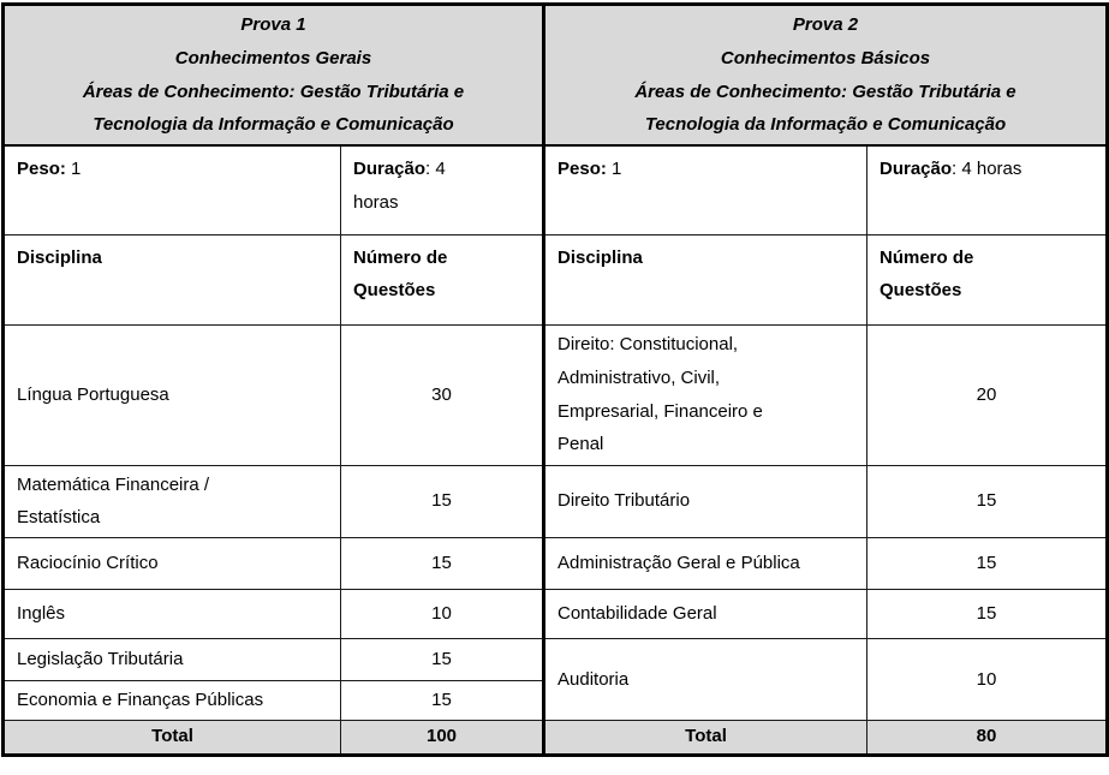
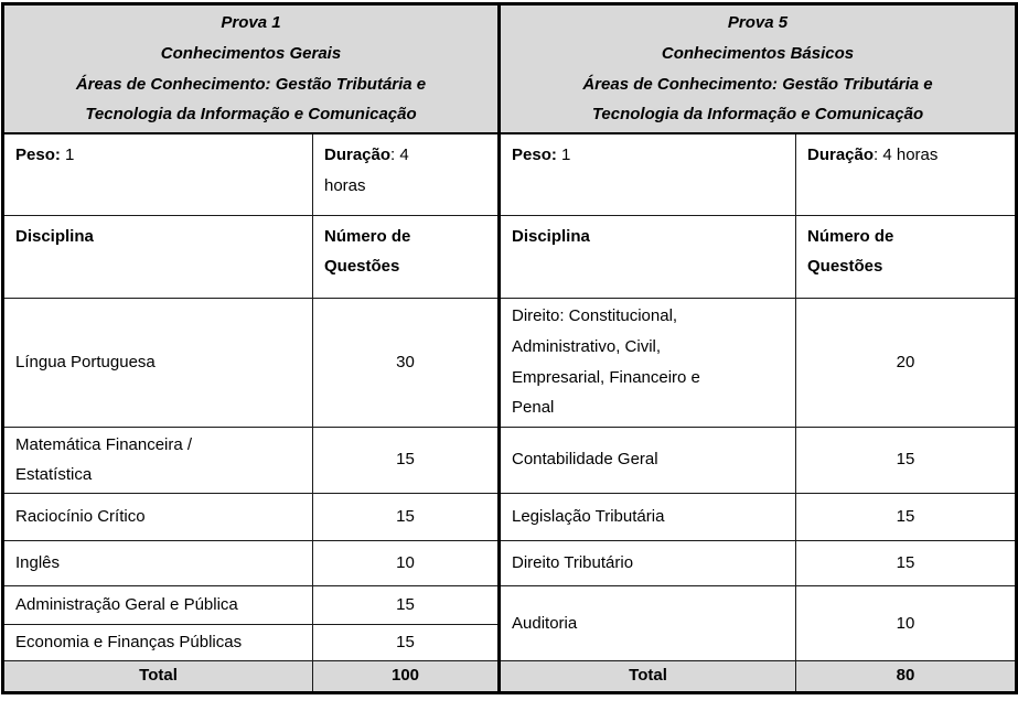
- Prova 1 Conhecimentos Gerais Áreas de Conhecimento: Gestão Tributária e Tecnologia da Informação e Comunicação	Prova 2 Conhecimentos Básicos Áreas de Conhecimento: Gestão Tributária e Tecnologia da Informação e Comunicação
+ Prova 1 Conhecimentos Gerais Áreas de Conhecimento: Gestão Tributária e Tecnologia da Informação e Comunicação	Prova 5 Conhecimentos Básicos Áreas de Conhecimento: Gestão Tributária e Tecnologia da Informação e Comunicação
  Peso: 1	Duração: 4 horas	Peso: 1	Duração: 4 horas
  Disciplina	Número de Questões	Disciplina	Número de Questões
  Língua Portuguesa	30	Direito: Constitucional, Administrativo, Civil, Empresarial, Financeiro e Penal	20
- Matemática Financeira / Estatística	15	Direito Tributário	15
+ Matemática Financeira / Estatística	15	Contabilidade Geral	15
- Raciocínio Crítico	15	Administração Geral e Pública	15
+ Raciocínio Crítico	15	Legislação Tributária	15
- Inglês	10	Contabilidade Geral	15
+ Inglês	10	Direito Tributário	15
- Legislação Tributária	15	Auditoria	10
+ Administração Geral e Pública	15	Auditoria	10
  Economia e Finanças Públicas	15
  Total	100	Total	80
